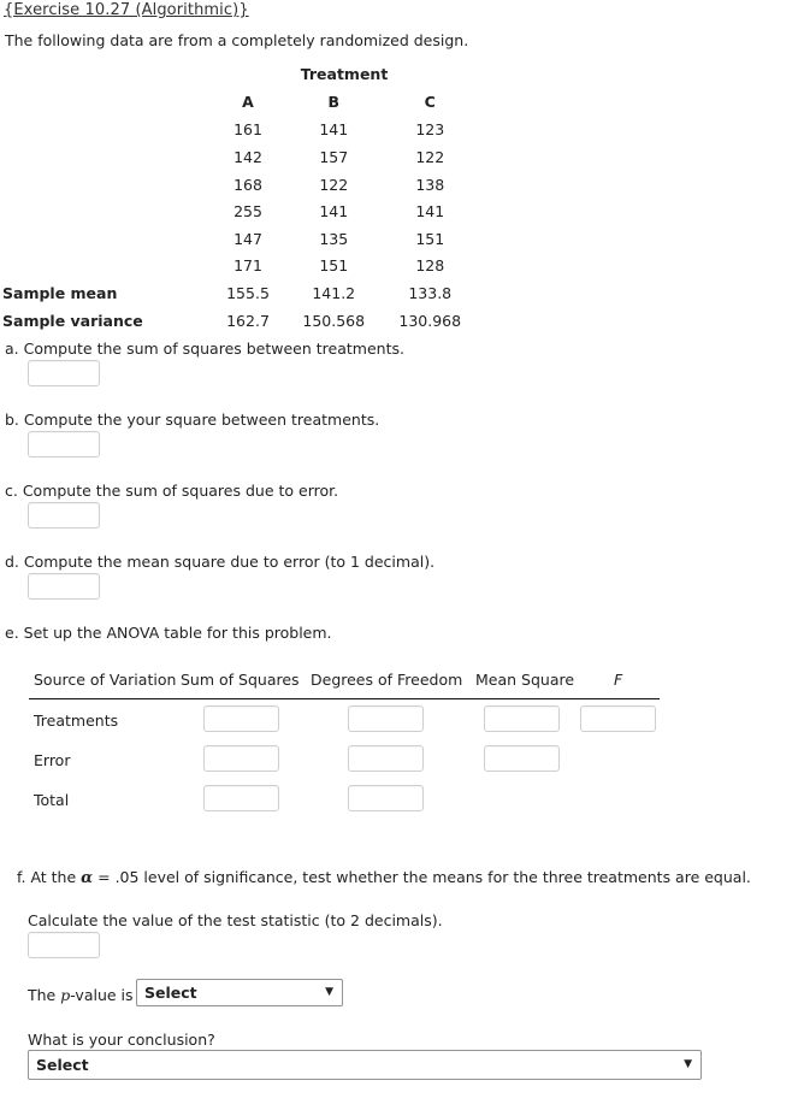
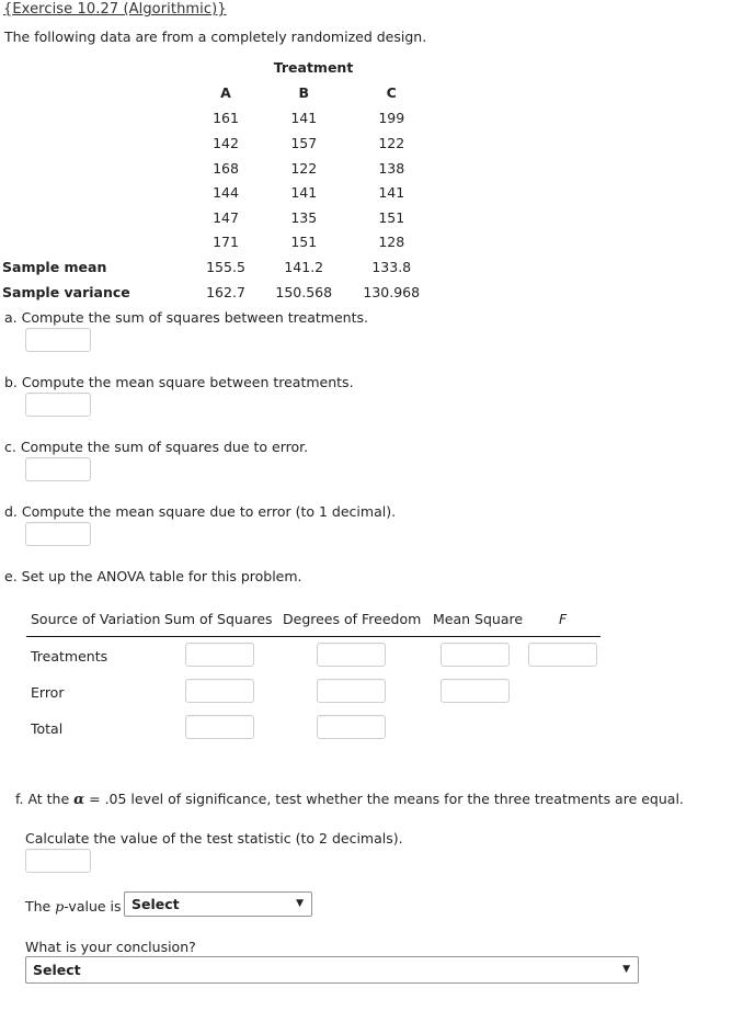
  {Exercise 10.27 (Algorithmic)}
  The following data are from a completely randomized design.
  	Treatment
  	A	B	C
- 	161	141	123
+ 	161	141	199
  	142	157	122
  	168	122	138
- 	255	141	141
+ 	144	141	141
  	147	135	151
  	171	151	128
  Sample mean	155.5	141.2	133.8
  Sample variance	162.7	150.568	130.968
  a. Compute the sum of squares between treatments.
- b. Compute the your square between treatments.
+ b. Compute the mean square between treatments.
  c. Compute the sum of squares due to error.
  d. Compute the mean square due to error (to 1 decimal).
  e. Set up the ANOVA table for this problem.
  Source of Variation
  Sum of Squares
  Degrees of Freedom
  Mean Square
  F
  Treatments
  Error
  Total
  f. At the α = .05 level of significance, test whether the means for the three treatments are equal.
  Calculate the value of the test statistic (to 2 decimals).
  The p-value is
  Select
  ▼
  What is your conclusion?
  Select
  ▼
